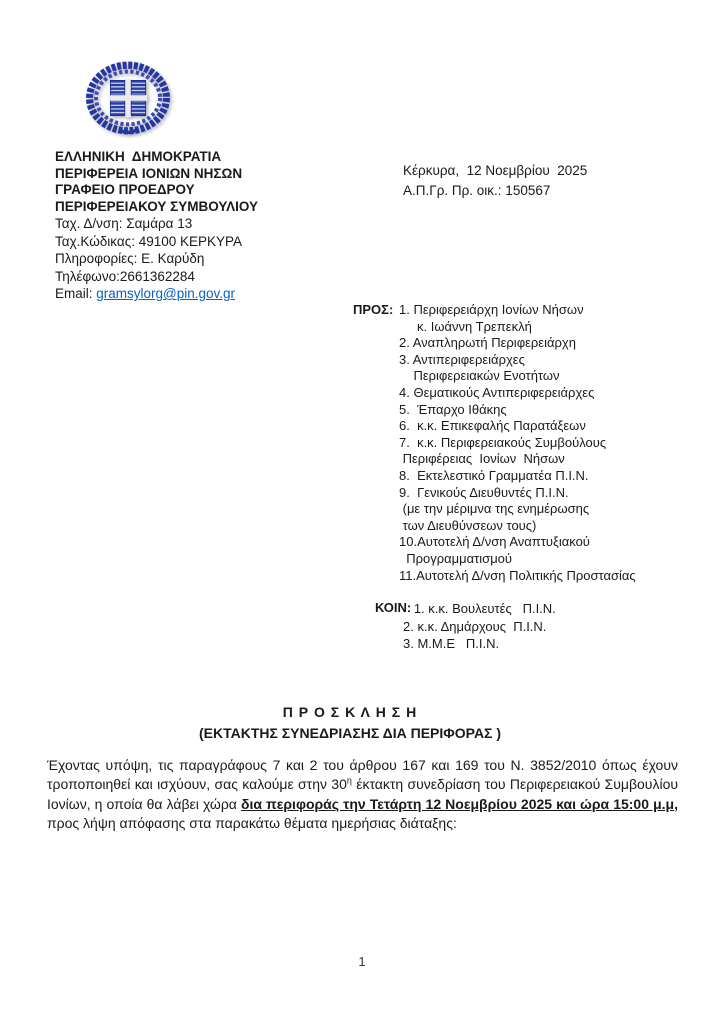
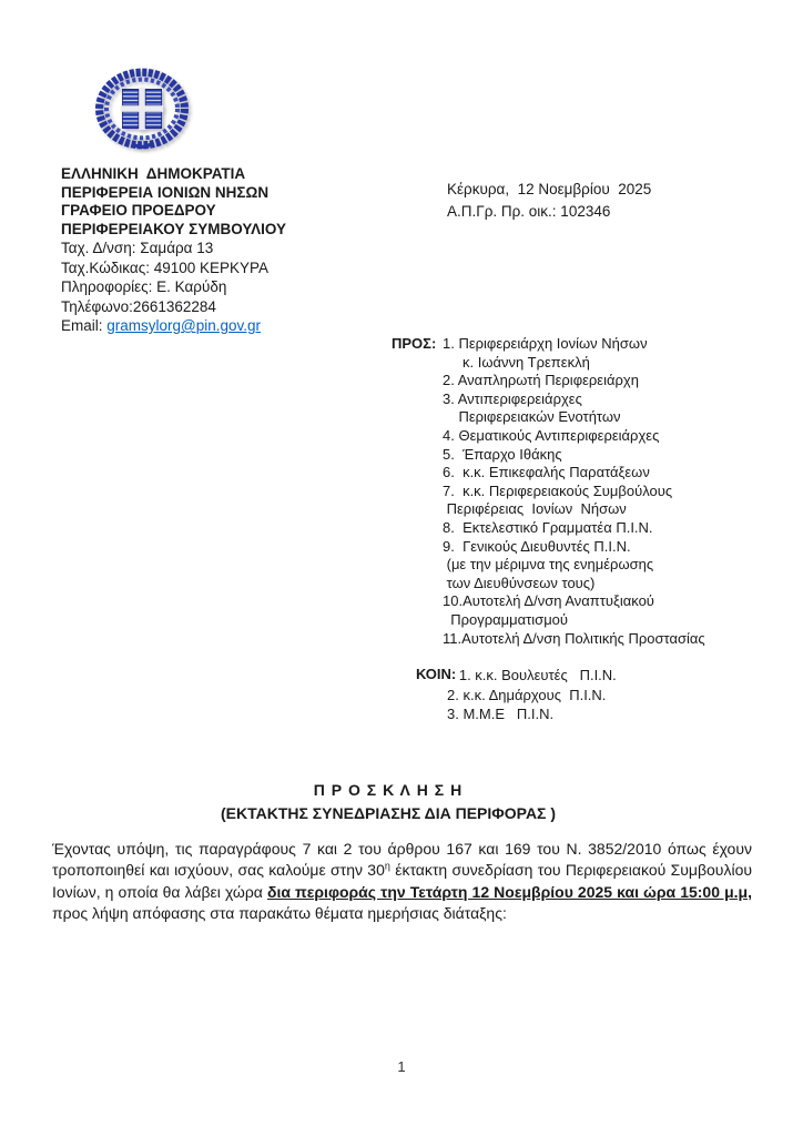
  ΕΛΛΗΝΙΚΗ ΔΗΜΟΚΡΑΤΙΑ
  ΠΕΡΙΦΕΡΕΙΑ ΙΟΝΙΩΝ ΝΗΣΩΝ
  ΓΡΑΦΕΙΟ ΠΡΟΕΔΡΟΥ
  ΠΕΡΙΦΕΡΕΙΑΚΟΥ ΣΥΜΒΟΥΛΙΟΥ
  Ταχ. Δ/νση: Σαμάρα 13
  Ταχ.Κώδικας: 49100 ΚΕΡΚΥΡΑ
  Πληροφορίες: Ε. Καρύδη
  Τηλέφωνο:2661362284
  Email: gramsylorg@pin.gov.gr
  Κέρκυρα, 12 Νοεμβρίου 2025
- Α.Π.Γρ. Πρ. οικ.: 150567
+ Α.Π.Γρ. Πρ. οικ.: 102346
  ΠΡΟΣ:
  1. Περιφερειάρχη Ιονίων Νήσων
  κ. Ιωάννη Τρεπεκλή
  2. Αναπληρωτή Περιφερειάρχη
  3. Αντιπεριφερειάρχες
  Περιφερειακών Ενοτήτων
  4. Θεματικούς Αντιπεριφερειάρχες
  5. Έπαρχο Ιθάκης
  6. κ.κ. Επικεφαλής Παρατάξεων
  7. κ.κ. Περιφερειακούς Συμβούλους
  Περιφέρειας Ιονίων Νήσων
  8. Εκτελεστικό Γραμματέα Π.Ι.Ν.
  9. Γενικούς Διευθυντές Π.Ι.Ν.
  (με την μέριμνα της ενημέρωσης
  των Διευθύνσεων τους)
  10.Αυτοτελή Δ/νση Αναπτυξιακού
  Προγραμματισμού
  11.Αυτοτελή Δ/νση Πολιτικής Προστασίας
  ΚΟΙΝ:
  1. κ.κ. Βουλευτές Π.Ι.Ν.
  2. κ.κ. Δημάρχους Π.Ι.Ν.
  3. Μ.Μ.Ε Π.Ι.Ν.
  Π Ρ Ο Σ Κ Λ Η Σ Η
  (ΕΚΤΑΚΤΗΣ ΣΥΝΕΔΡΙΑΣΗΣ ΔΙΑ ΠΕΡΙΦΟΡΑΣ )
  Έχοντας υπόψη, τις παραγράφους 7 και 2 του άρθρου 167 και 169 του Ν. 3852/2010 όπως έχουν τροποποιηθεί και ισχύουν, σας καλούμε στην 30η έκτακτη συνεδρίαση του Περιφερειακού Συμβουλίου Ιονίων, η οποία θα λάβει χώρα δια περιφοράς την Τετάρτη 12 Νοεμβρίου 2025 και ώρα 15:00 μ.μ, προς λήψη απόφασης στα παρακάτω θέματα ημερήσιας διάταξης:
  1
